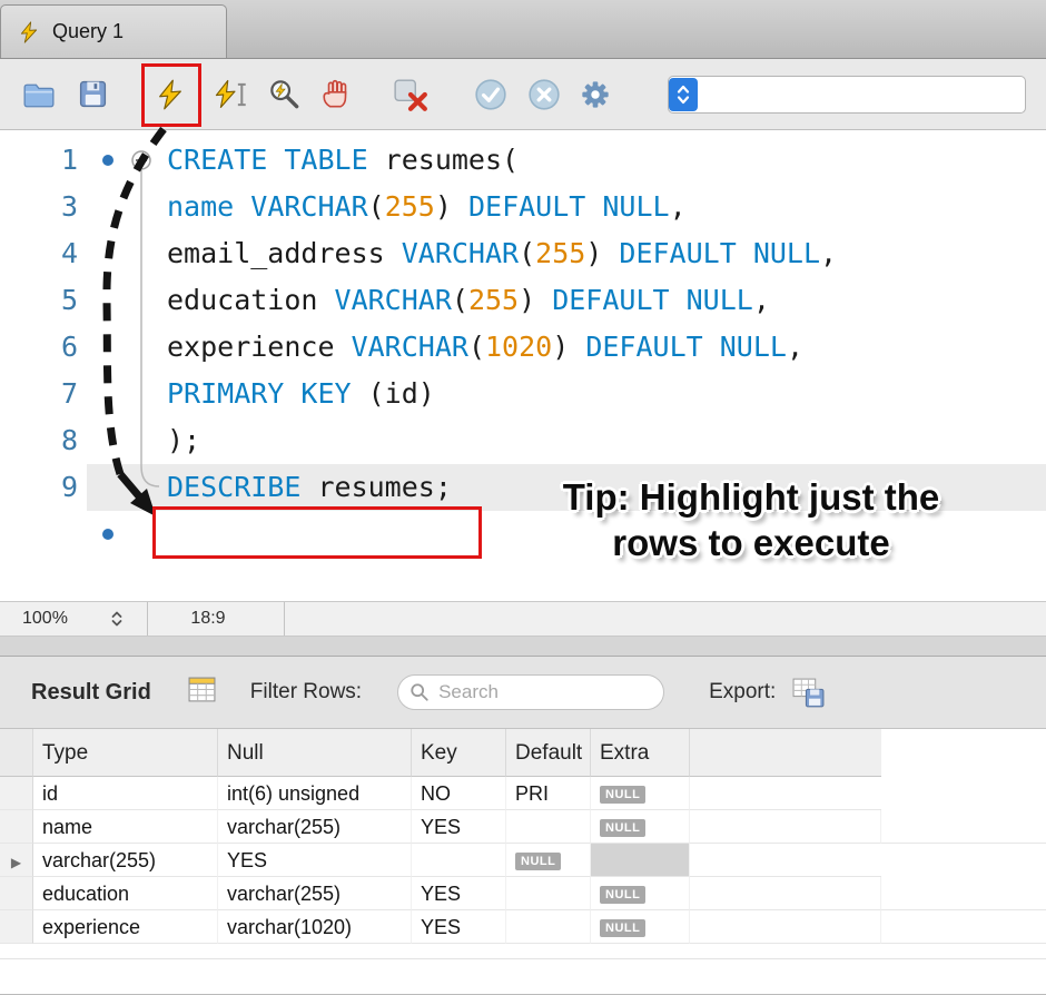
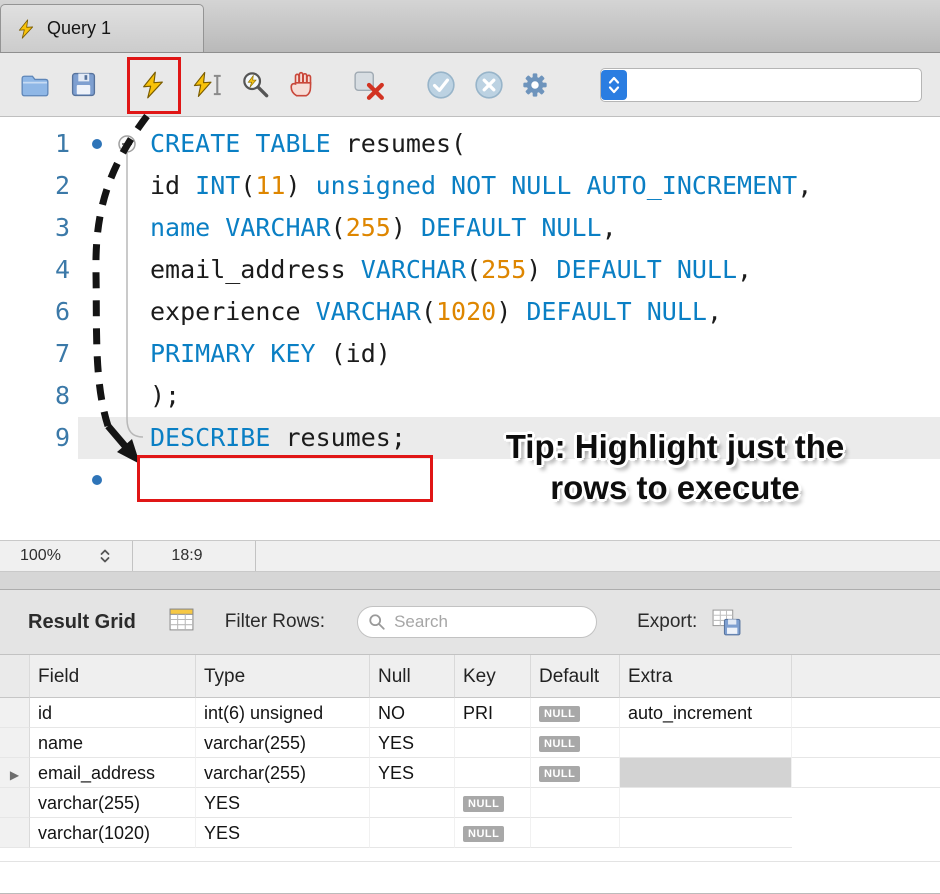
  Query 1
  1
  CREATE TABLE resumes(
+ 2
+ id INT(11) unsigned NOT NULL AUTO_INCREMENT,
  3
  name VARCHAR(255) DEFAULT NULL,
  4
  email_address VARCHAR(255) DEFAULT NULL,
- 5
- education VARCHAR(255) DEFAULT NULL,
  6
  experience VARCHAR(1020) DEFAULT NULL,
  7
  PRIMARY KEY (id)
  8
  );
  9
  DESCRIBE resumes;
  100%
  18:9
  Result Grid
  Filter Rows:
  Search
  Export:
+ Field
  Type
  Null
  Key
  Default
  Extra
  id
  int(6) unsigned
  NO
  PRI
  NULL
+ auto_increment
  name
  varchar(255)
  YES
  NULL
  ▶
+ email_address
  varchar(255)
  YES
  NULL
- education
  varchar(255)
  YES
  NULL
- experience
  varchar(1020)
  YES
  NULL
  Tip: Highlight just the
  rows to execute
